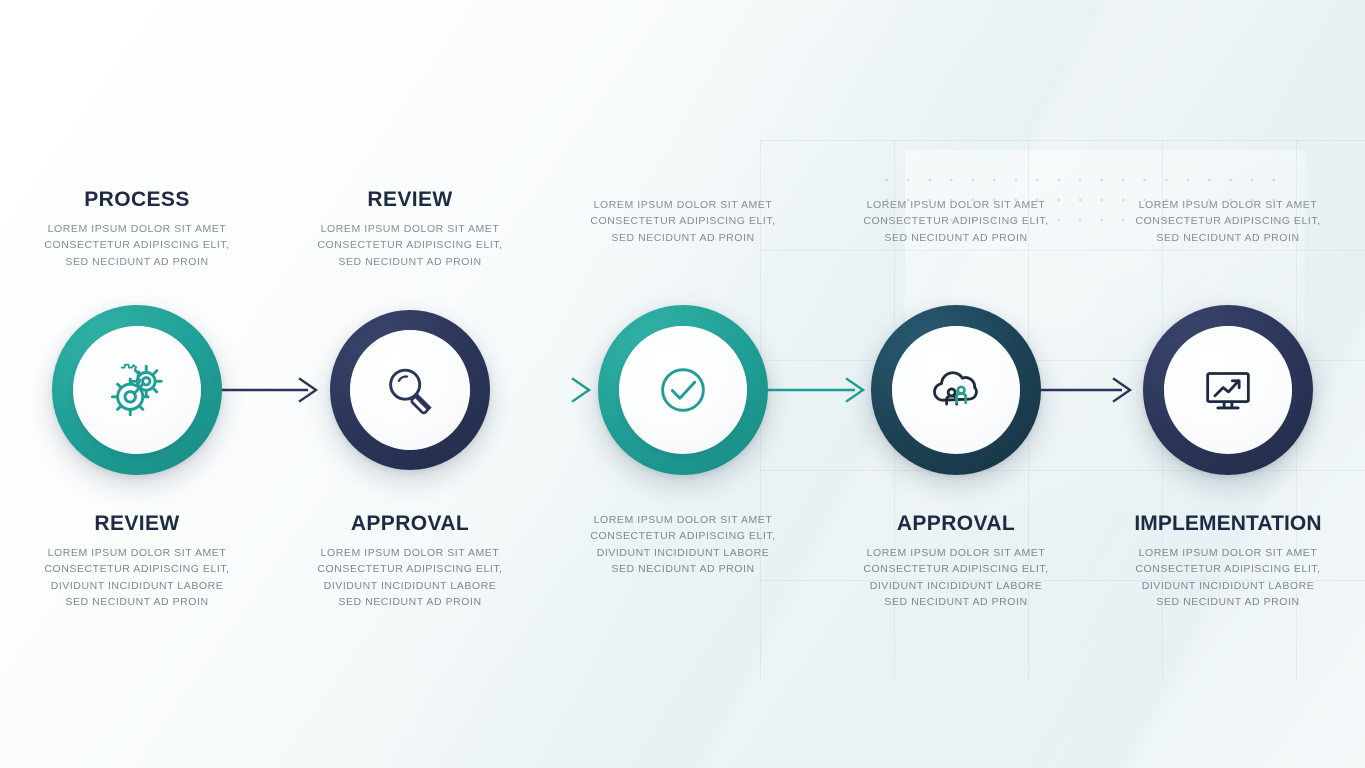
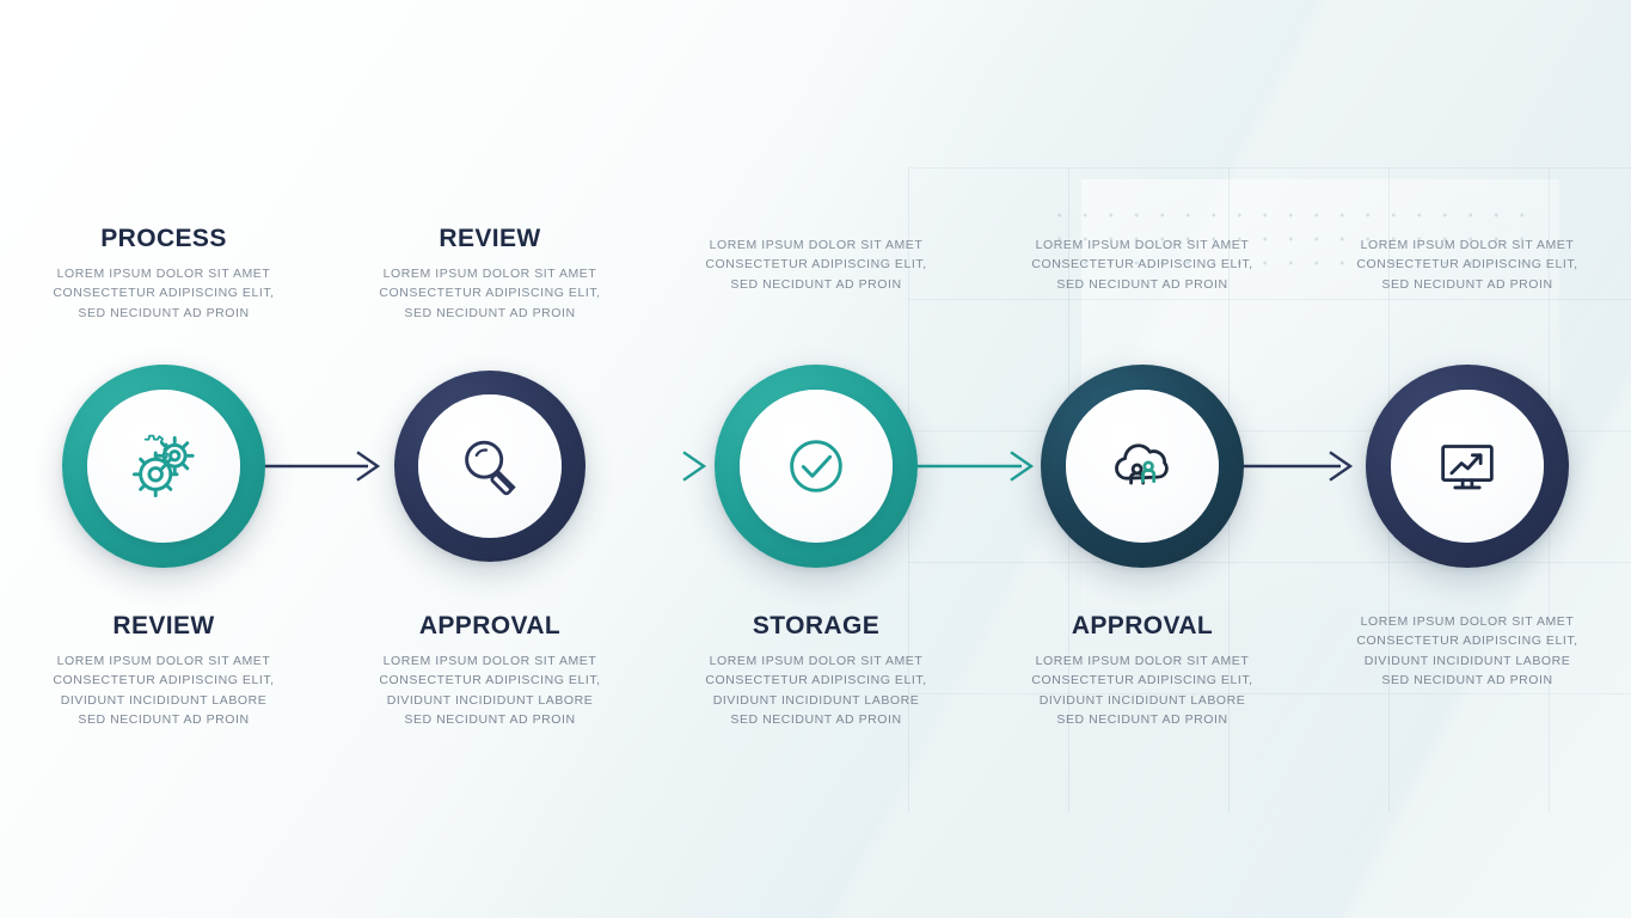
  PROCESS
  LOREM IPSUM DOLOR SIT AMET
  CONSECTETUR ADIPISCING ELIT,
  SED NECIDUNT AD PROIN
  REVIEW
  LOREM IPSUM DOLOR SIT AMET
  CONSECTETUR ADIPISCING ELIT,
  DIVIDUNT INCIDIDUNT LABORE
  SED NECIDUNT AD PROIN
  REVIEW
  LOREM IPSUM DOLOR SIT AMET
  CONSECTETUR ADIPISCING ELIT,
  SED NECIDUNT AD PROIN
  APPROVAL
  LOREM IPSUM DOLOR SIT AMET
  CONSECTETUR ADIPISCING ELIT,
  DIVIDUNT INCIDIDUNT LABORE
  SED NECIDUNT AD PROIN
  LOREM IPSUM DOLOR SIT AMET
  CONSECTETUR ADIPISCING ELIT,
  SED NECIDUNT AD PROIN
+ STORAGE
  LOREM IPSUM DOLOR SIT AMET
  CONSECTETUR ADIPISCING ELIT,
  DIVIDUNT INCIDIDUNT LABORE
  SED NECIDUNT AD PROIN
  LOREM IPSUM DOLOR SIT AMET
  CONSECTETUR ADIPISCING ELIT,
  SED NECIDUNT AD PROIN
  APPROVAL
  LOREM IPSUM DOLOR SIT AMET
  CONSECTETUR ADIPISCING ELIT,
  DIVIDUNT INCIDIDUNT LABORE
  SED NECIDUNT AD PROIN
  LOREM IPSUM DOLOR SIT AMET
  CONSECTETUR ADIPISCING ELIT,
  SED NECIDUNT AD PROIN
- IMPLEMENTATION
  LOREM IPSUM DOLOR SIT AMET
  CONSECTETUR ADIPISCING ELIT,
  DIVIDUNT INCIDIDUNT LABORE
  SED NECIDUNT AD PROIN
